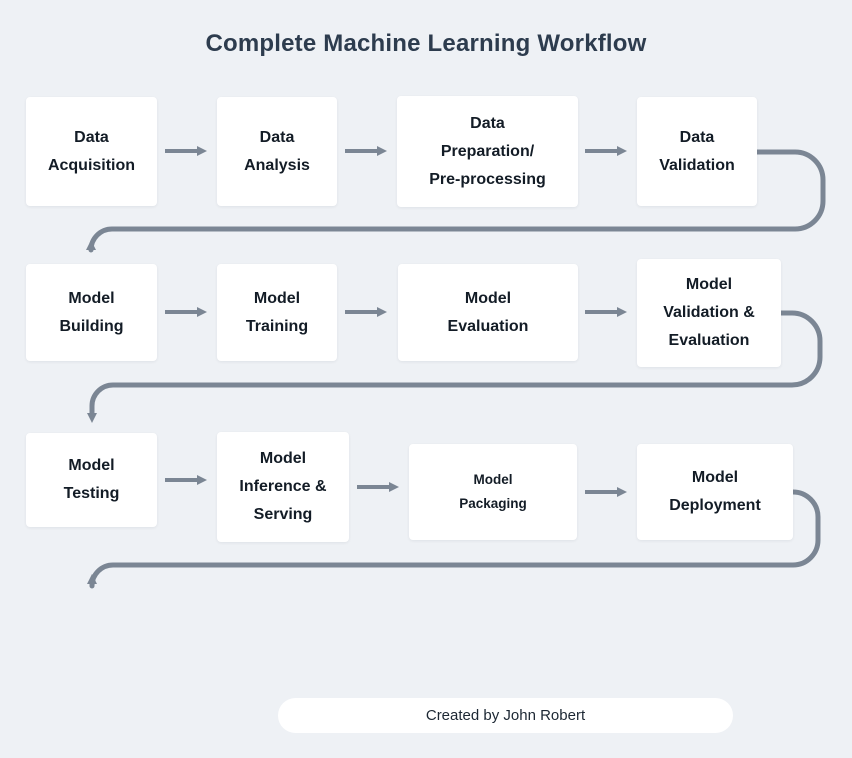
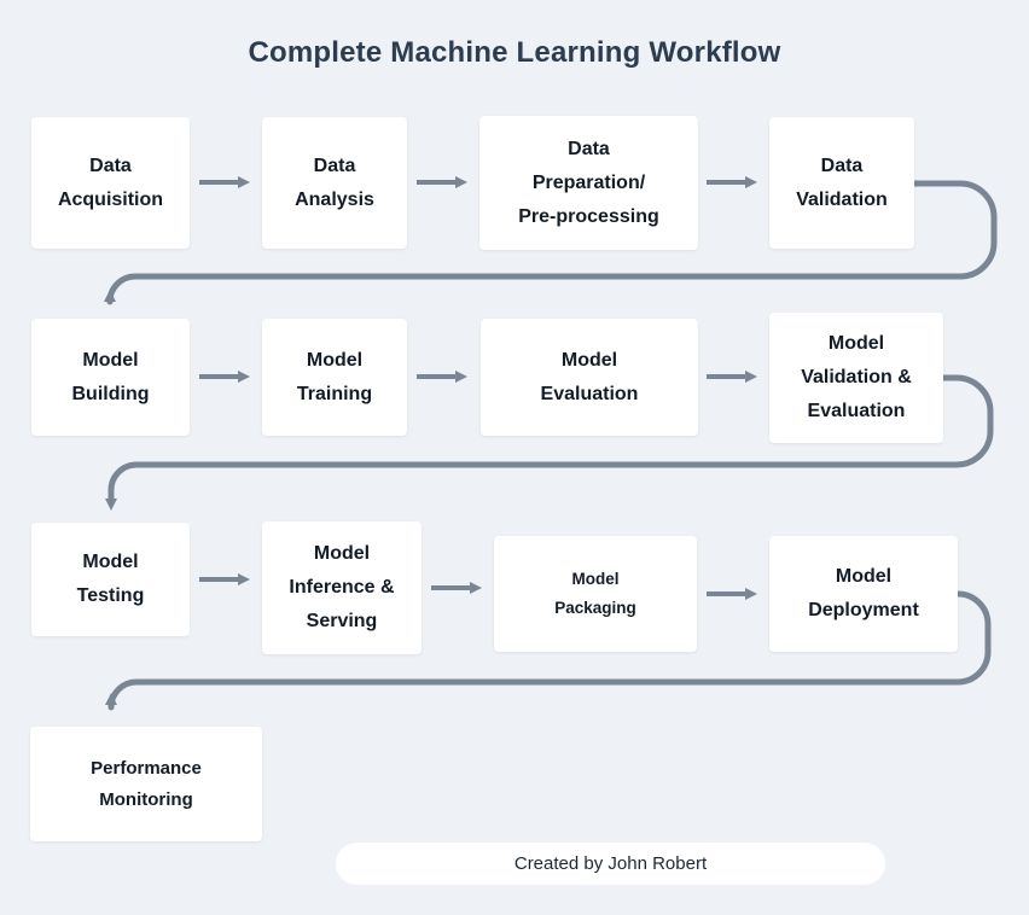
  Complete Machine Learning Workflow
  Data
  Acquisition
  Data
  Analysis
  Data
  Preparation/
  Pre-processing
  Data
  Validation
  Model
  Building
  Model
  Training
  Model
  Evaluation
  Model
  Validation &
  Evaluation
  Model
  Testing
  Model
  Inference &
  Serving
  Model
  Packaging
  Model
  Deployment
+ Performance
+ Monitoring
  Created by John Robert
